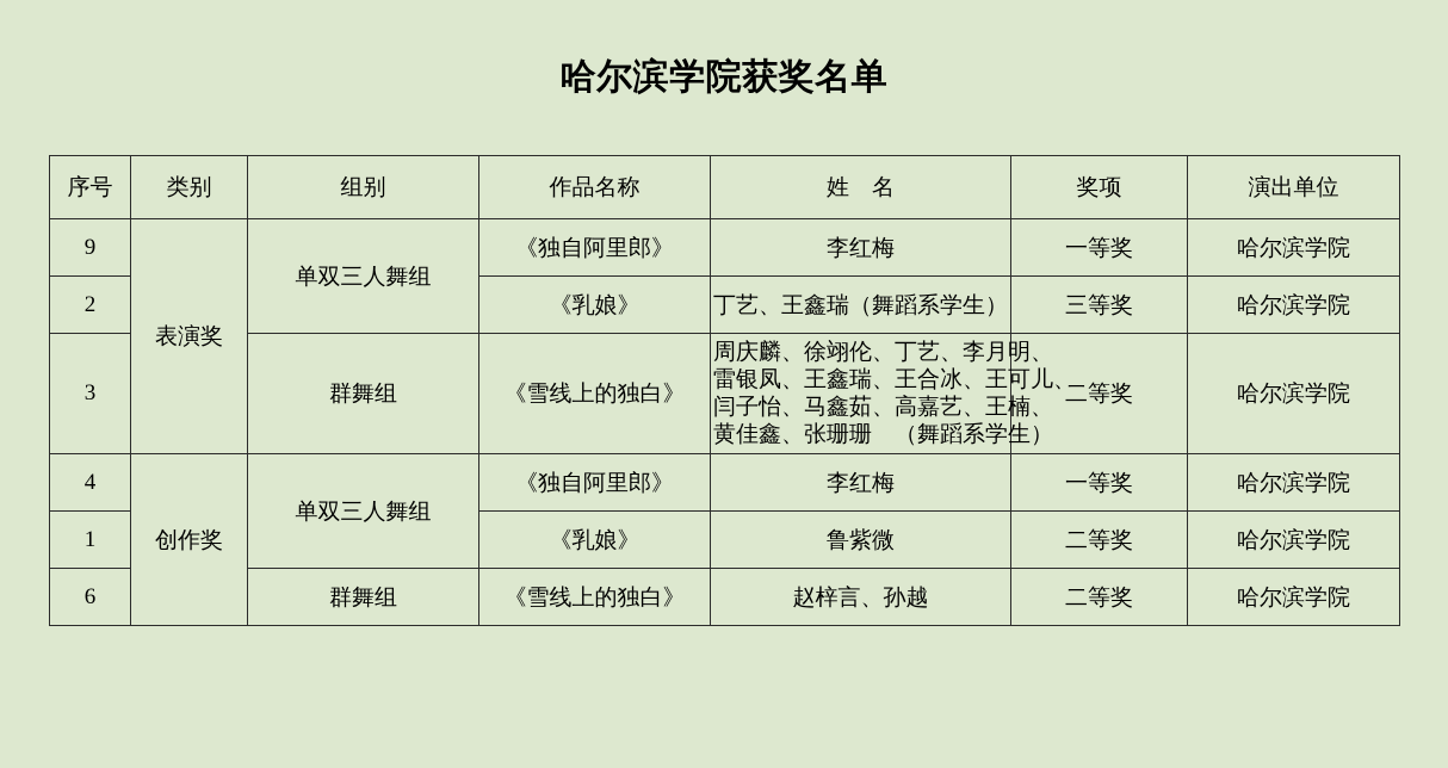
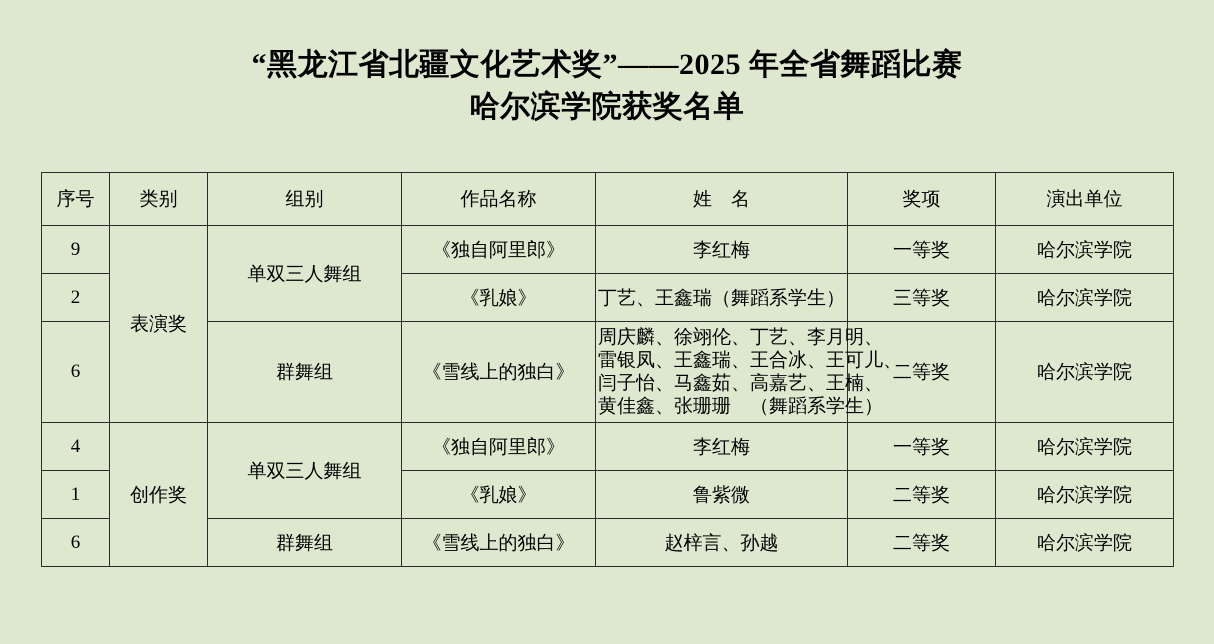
+ “黑龙江省北疆文化艺术奖”——2025 年全省舞蹈比赛
  哈尔滨学院获奖名单
  序号	类别	组别	作品名称	姓 名	奖项	演出单位
  9	表演奖	单双三人舞组	《独自阿里郎》	李红梅	一等奖	哈尔滨学院
  2	《乳娘》	丁艺、王鑫瑞（舞蹈系学生）	三等奖	哈尔滨学院
- 3	群舞组	《雪线上的独白》	周庆麟、徐翊伦、丁艺、李月明、 雷银凤、王鑫瑞、王合冰、王可儿 闫子怡、马鑫茹、高嘉艺、王楠、 黄佳鑫、张珊珊 （舞蹈系学生）	二等奖	哈尔滨学院
+ 6	群舞组	《雪线上的独白》	周庆麟、徐翊伦、丁艺、李月明、 雷银凤、王鑫瑞、王合冰、王可儿 闫子怡、马鑫茹、高嘉艺、王楠、 黄佳鑫、张珊珊 （舞蹈系学生）	二等奖	哈尔滨学院
  4	创作奖	单双三人舞组	《独自阿里郎》	李红梅	一等奖	哈尔滨学院
  1	《乳娘》	鲁紫微	二等奖	哈尔滨学院
  6	群舞组	《雪线上的独白》	赵梓言、孙越	二等奖	哈尔滨学院
